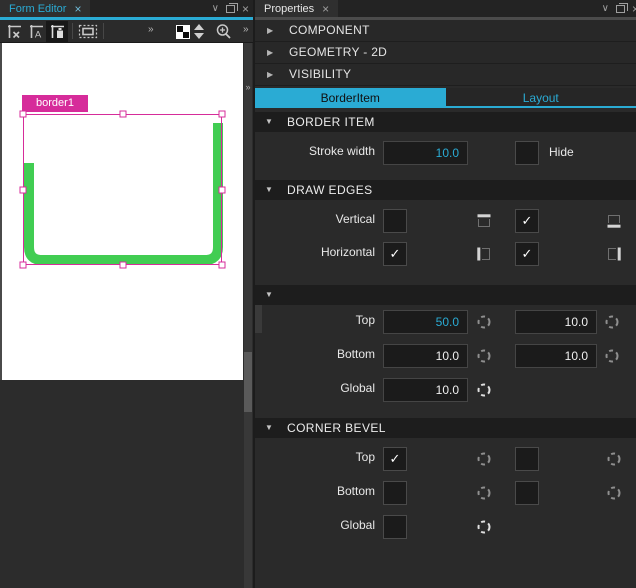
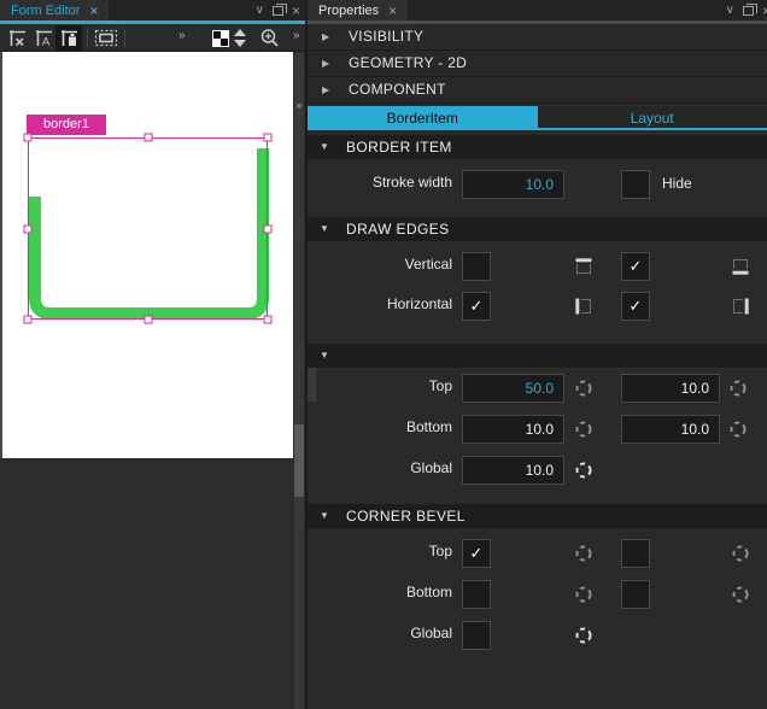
  Form Editor
  ×
  ∨
  ×
  A
  »
  »
  border1
  »
  Properties
  ×
  ∨
  ×
  ▶
- COMPONENT
+ VISIBILITY
  ▶
  GEOMETRY - 2D
  ▶
- VISIBILITY
+ COMPONENT
  BorderItem
  Layout
  ▼
  BORDER ITEM
  Stroke width
  10.0
  Hide
  ▼
  DRAW EDGES
  Vertical
  ✓
  Horizontal
  ✓
  ✓
  ▼
  Top
  50.0
  10.0
  Bottom
  10.0
  10.0
  Global
  10.0
  ▼
  CORNER BEVEL
  Top
  ✓
  Bottom
  Global
